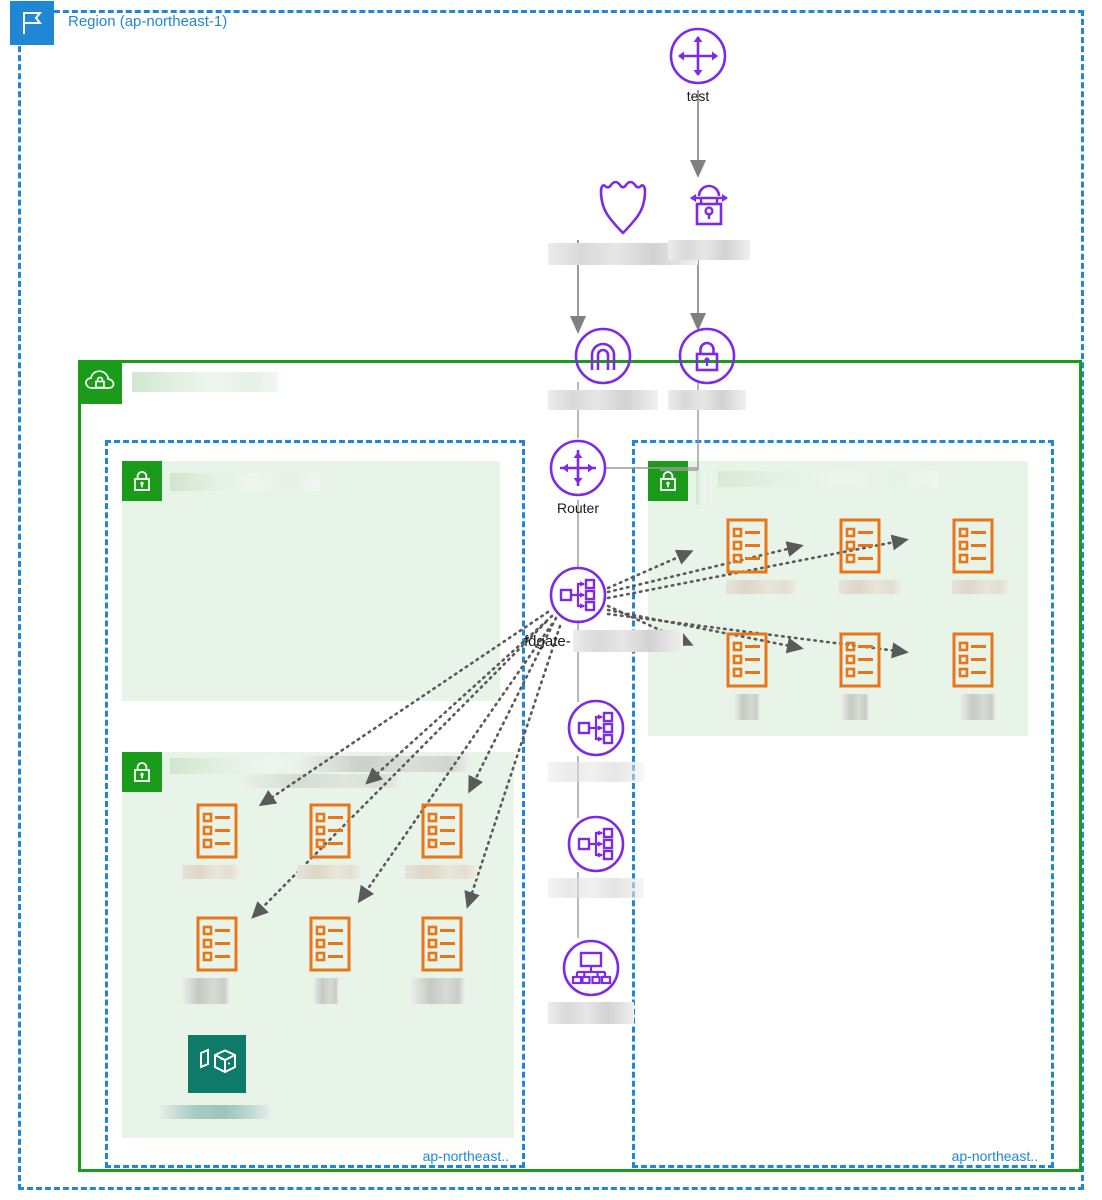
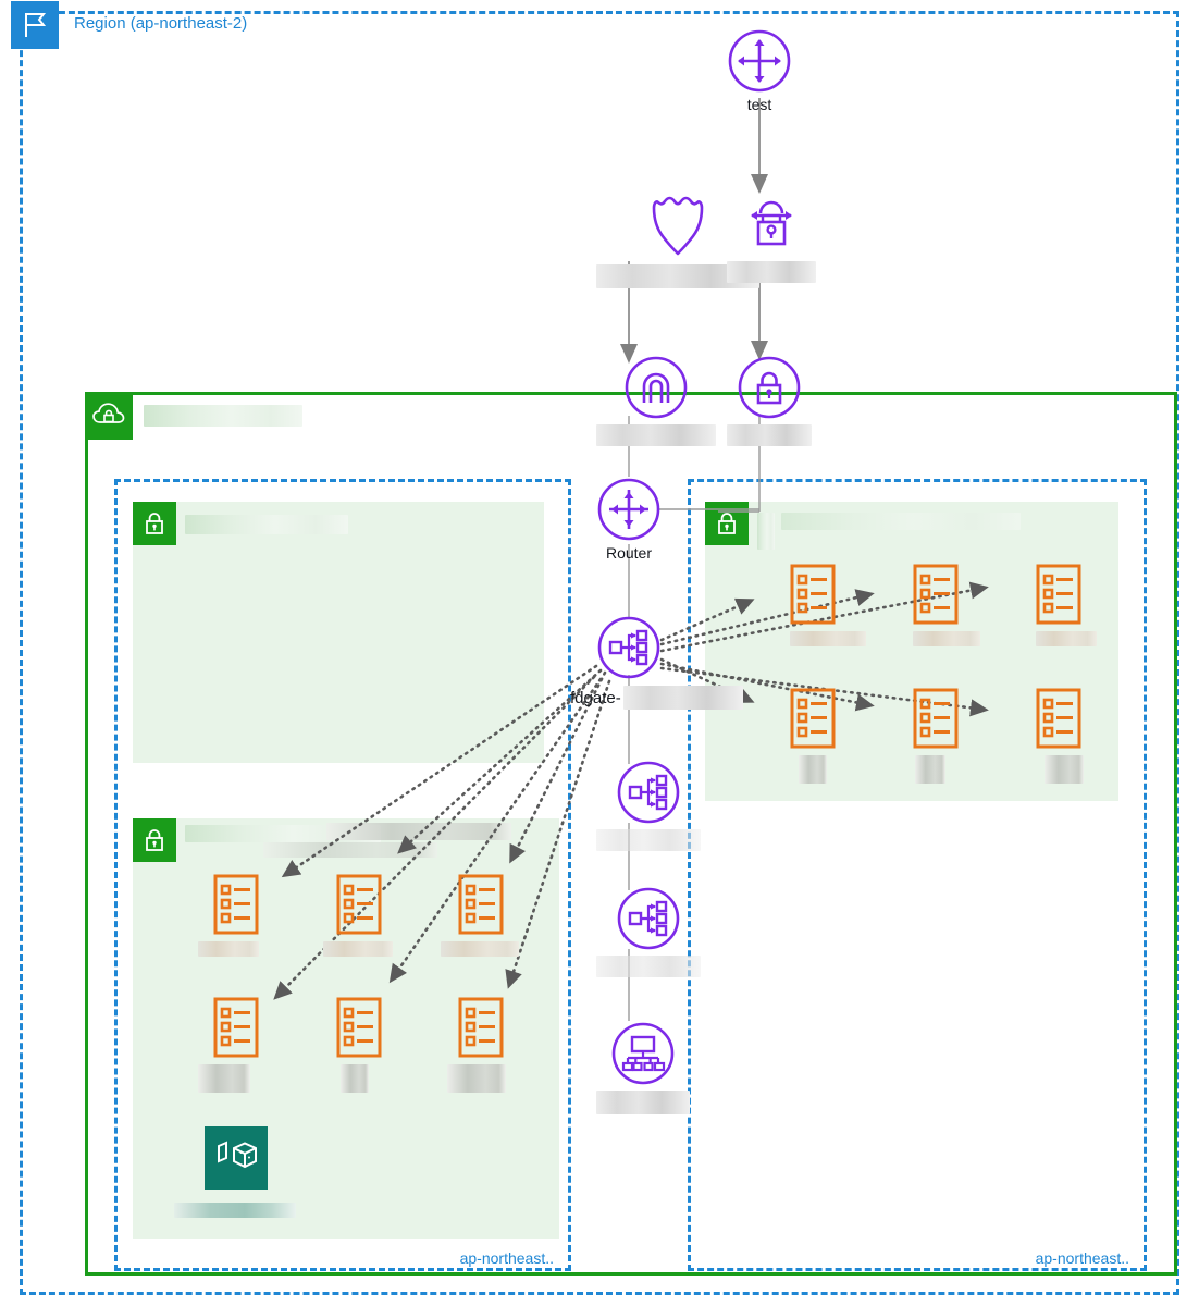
- Region (ap-northeast-1)
+ Region (ap-northeast-2)
  ap-northeast..
  ap-northeast..
  test
  Router
  fdgate-
